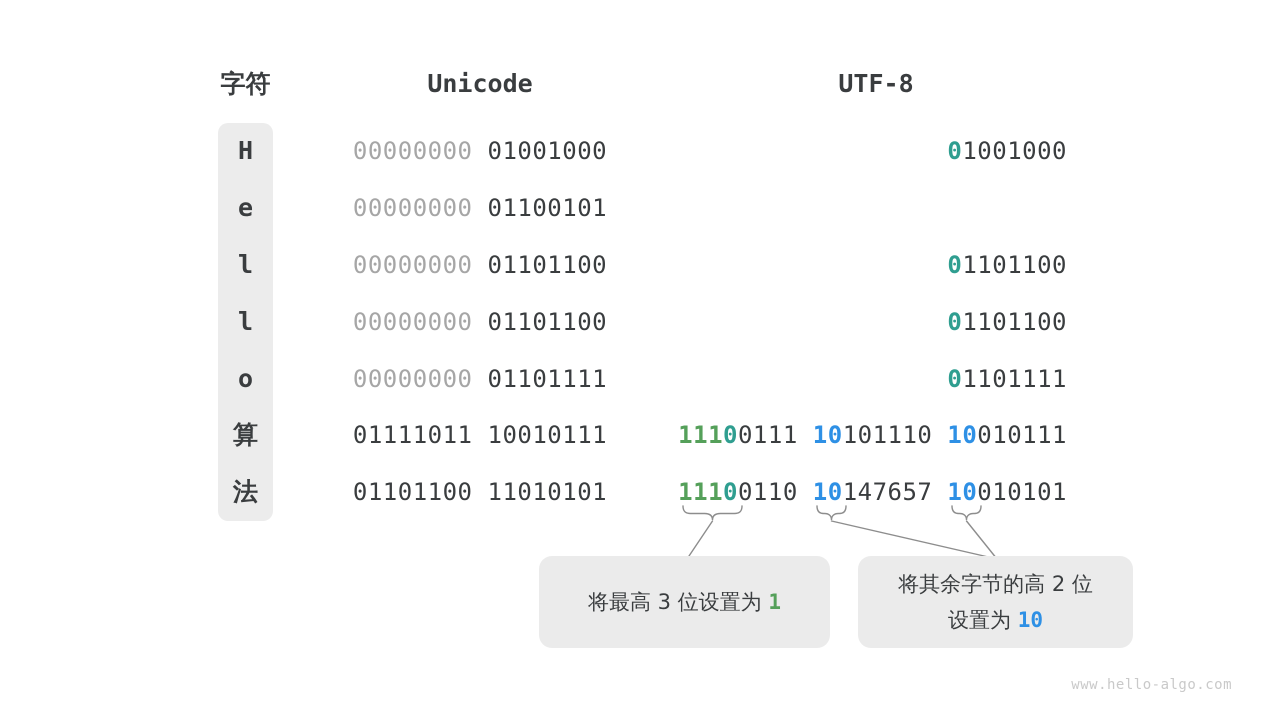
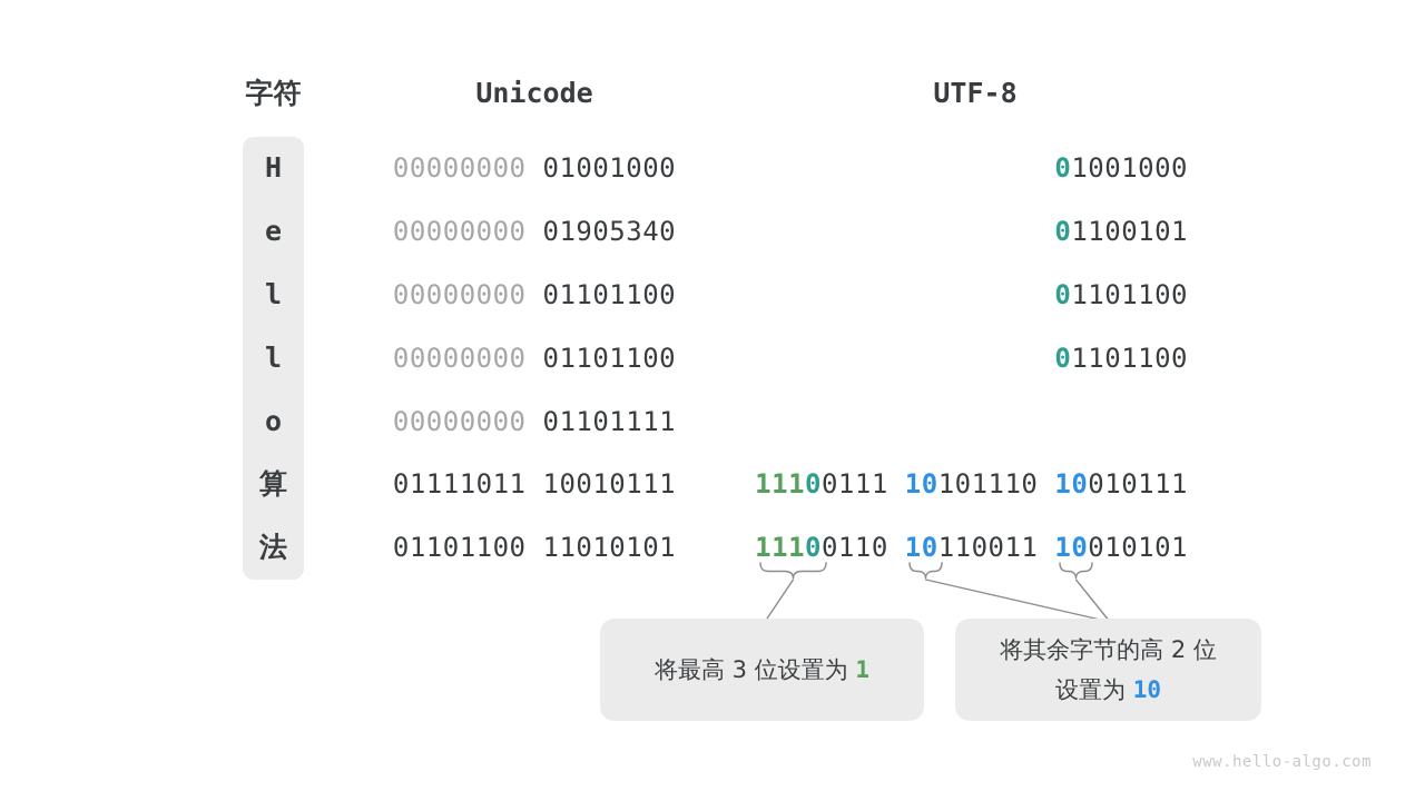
  字符
  Unicode
  UTF-8
  H
  00000000 01001000
  01001000
  e
- 00000000 01100101
+ 00000000 01905340
+ 01100101
  l
  00000000 01101100
  01101100
  l
  00000000 01101100
  01101100
  o
  00000000 01101111
- 01101111
  算
  01111011 10010111
  11100111 10101110 10010111
  法
  01101100 11010101
- 11100110 10147657 10010101
+ 11100110 10110011 10010101
  将最高 3 位设置为 1
  将其余字节的高 2 位
  设置为 10
  www.hello-algo.com
